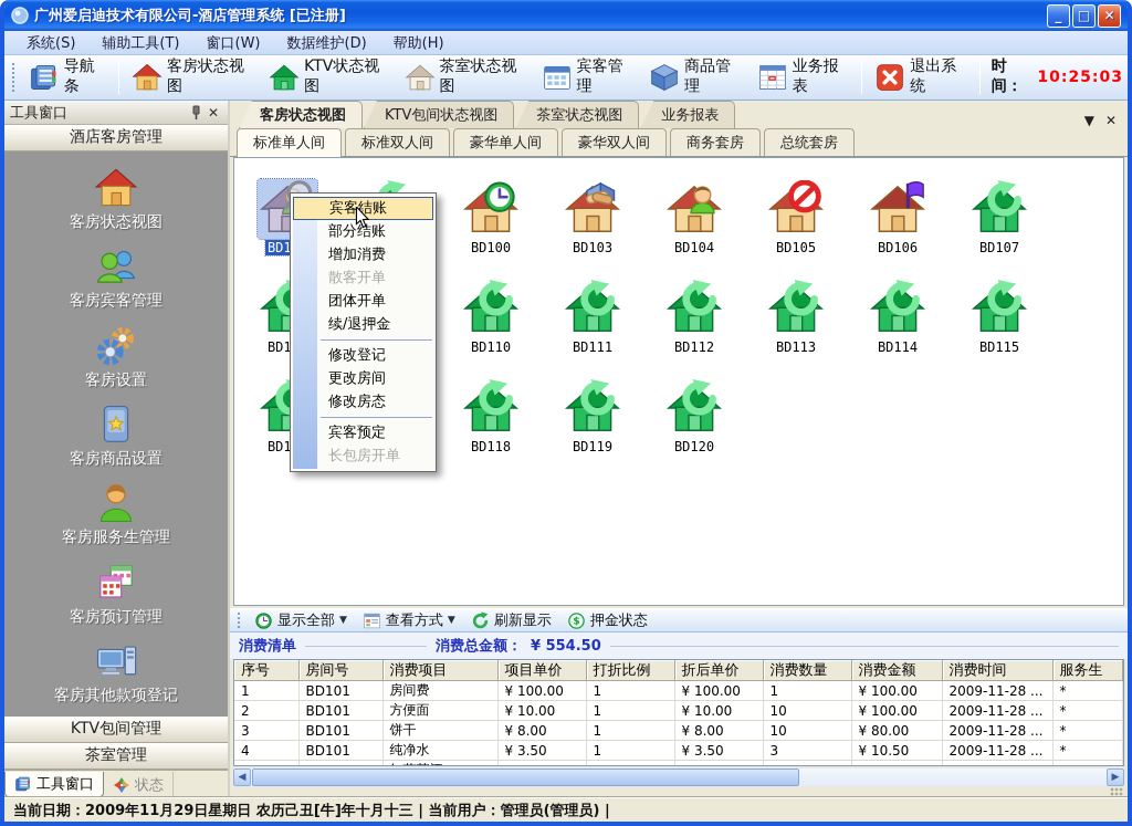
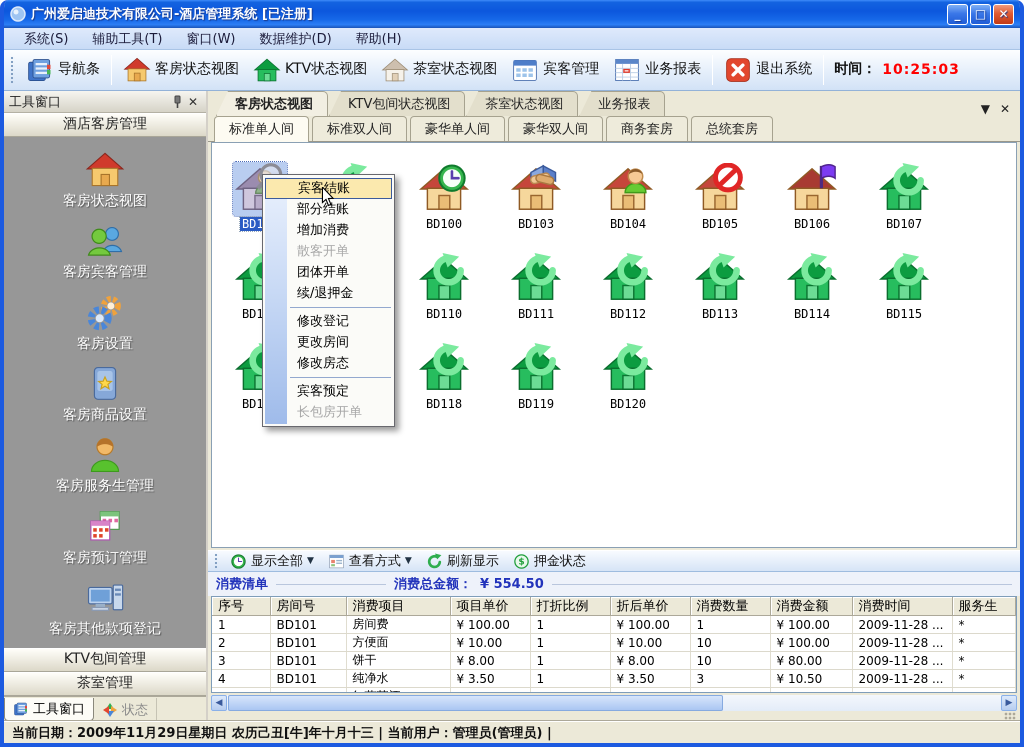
  广州爱启迪技术有限公司-酒店管理系统 [已注册]
  _
  □
  ✕
  系统(S)
  辅助工具(T)
  窗口(W)
  数据维护(D)
  帮助(H)
  导航条
  客房状态视图
  KTV状态视图
  茶室状态视图
  宾客管理
- 商品管理
  业务报表
  退出系统
  时间：
  10:25:03
  工具窗口
  ✕
  酒店客房管理
  客房状态视图
  客房宾客管理
  客房设置
  客房商品设置
  客房服务生管理
  客房预订管理
  客房其他款项登记
  KTV包间管理
  茶室管理
  工具窗口
  状态
  客房状态视图
  KTV包间状态视图
  茶室状态视图
  业务报表
  ▼
  ✕
  标准单人间
  标准双人间
  豪华单人间
  豪华双人间
  商务套房
  总统套房
  BD100
  BD103
  BD104
  BD105
  BD106
  BD107
  BD110
  BD111
  BD112
  BD113
  BD114
  BD115
  BD118
  BD119
  BD120
  宾客结账
  部分结账
  增加消费
  散客开单
  团体开单
  续/退押金
  修改登记
  更改房间
  修改房态
  宾客预定
  长包房开单
  显示全部
  ▼
  查看方式
  ▼
  刷新显示
  $
  押金状态
  消费清单
  消费总金额：
  ¥ 554.50
  序号	房间号	消费项目	项目单价	打折比例	折后单价	消费数量	消费金额	消费时间	服务生
  1	BD101	房间费	¥ 100.00	1	¥ 100.00	1	¥ 100.00	2009-11-28 ...	*
  2	BD101	方便面	¥ 10.00	1	¥ 10.00	10	¥ 100.00	2009-11-28 ...	*
  3	BD101	饼干	¥ 8.00	1	¥ 8.00	10	¥ 80.00	2009-11-28 ...	*
  4	BD101	纯净水	¥ 3.50	1	¥ 3.50	3	¥ 10.50	2009-11-28 ...	*
  ◀
  ▶
  当前日期：2009年11月29日星期日 农历己丑[牛]年十月十三 | 当前用户：管理员(管理员) |
